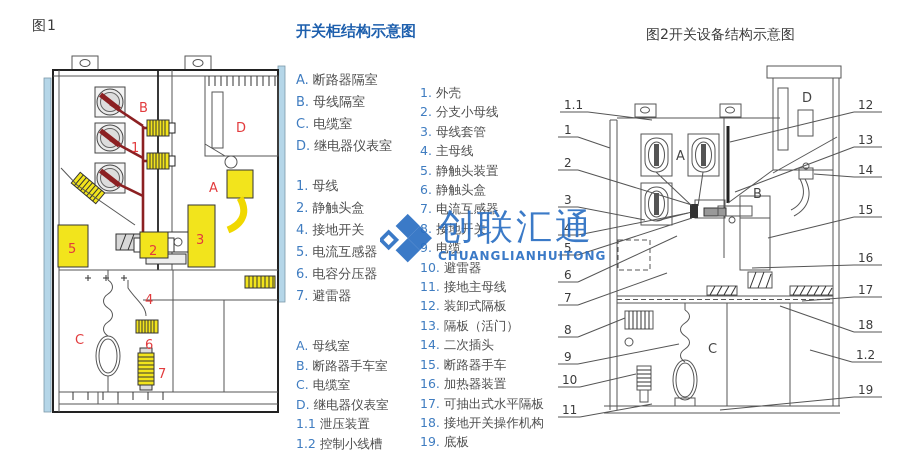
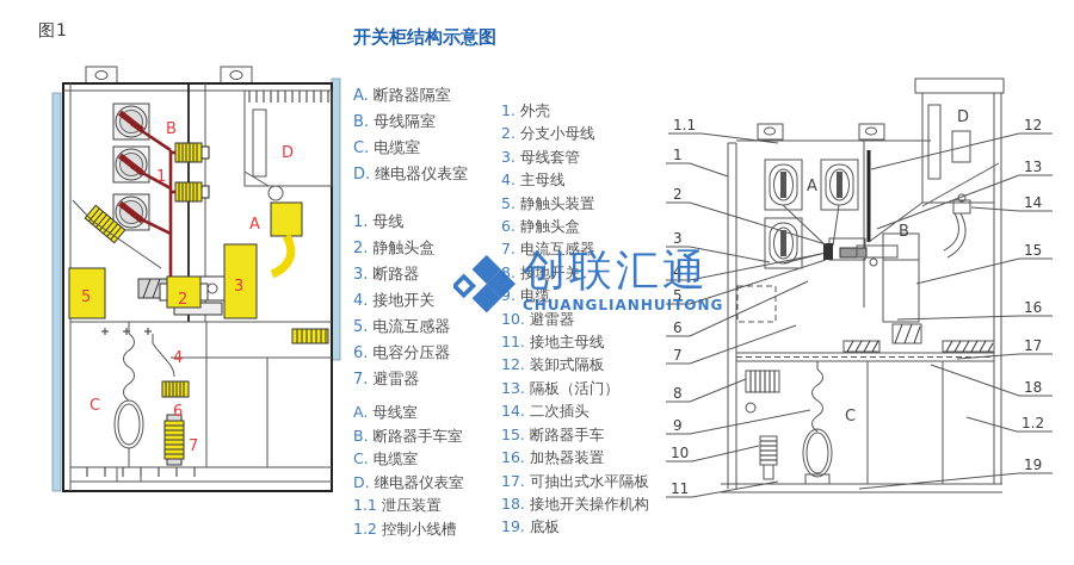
  图1
  B
  1
  D
  A
  5
  2
  3
  4
  C
  6
  7
  开关柜结构示意图
  A. 断路器隔室
  B. 母线隔室
  C. 电缆室
  D. 继电器仪表室
  1. 母线
  2. 静触头盒
+ 3. 断路器
  4. 接地开关
  5. 电流互感器
  6. 电容分压器
  7. 避雷器
  A. 母线室
  B. 断路器手车室
  C. 电缆室
  D. 继电器仪表室
  1.1 泄压装置
  1.2 控制小线槽
  1. 外壳
  2. 分支小母线
  3. 母线套管
  4. 主母线
  5. 静触头装置
  6. 静触头盒
  7. 电流互感器
  8. 接地开关
  9. 电缆
  10. 避雷器
  11. 接地主母线
  12. 装卸式隔板
  13. 隔板（活门）
  14. 二次插头
  15. 断路器手车
  16. 加热器装置
  17. 可抽出式水平隔板
  18. 接地开关操作机构
  19. 底板
  创联汇通
  CHUANGLIANHUITONG
- 图2开关设备结构示意图
  A
  B
  C
  D
  1.1
  1
  2
  3
  4
  5
  6
  7
  8
  9
  10
  11
  12
  13
  14
  15
  16
  17
  18
  1.2
  19
